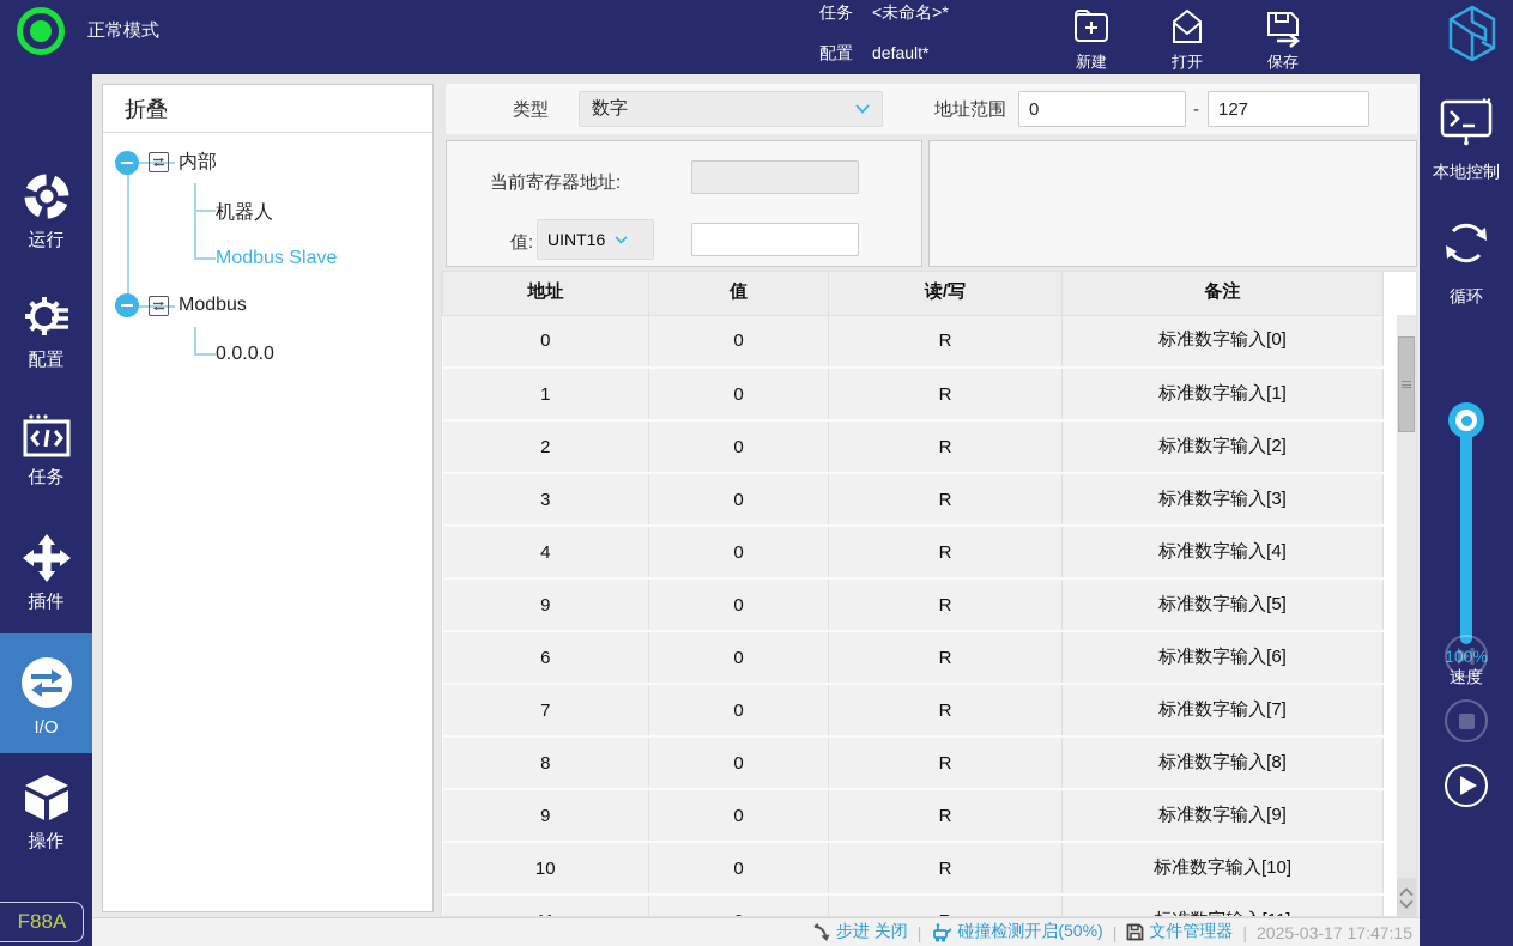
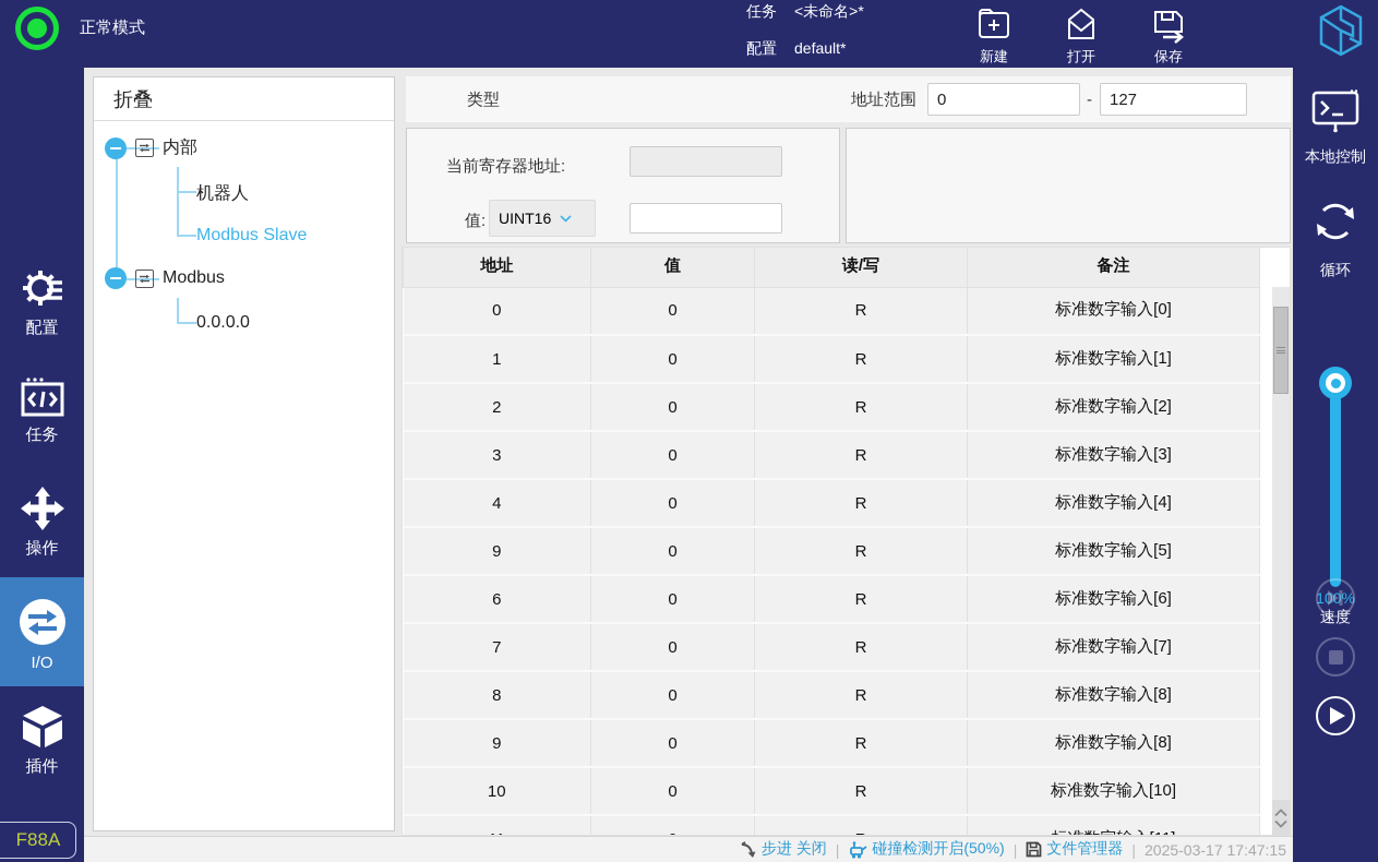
  正常模式
  任务
  <未命名>*
  配置
  default*
  新建
  打开
  保存
- 运行
  配置
  任务
- 插件
+ 操作
  I/O
- 操作
+ 插件
  F88A
  折叠
  内部
  机器人
  Modbus Slave
  Modbus
  0.0.0.0
  类型
- 数字
  地址范围
  0
  -
  127
  当前寄存器地址:
  值:
  UINT16
  地址	值	读/写	备注
  0	0	R	标准数字输入[0]
  1	0	R	标准数字输入[1]
  2	0	R	标准数字输入[2]
  3	0	R	标准数字输入[3]
  4	0	R	标准数字输入[4]
  9	0	R	标准数字输入[5]
  6	0	R	标准数字输入[6]
  7	0	R	标准数字输入[7]
  8	0	R	标准数字输入[8]
- 9	0	R	标准数字输入[9]
+ 9	0	R	标准数字输入[8]
  10	0	R	标准数字输入[10]
  本地控制
  循环
  100%
  速度
  步进 关闭
  |
  碰撞检测开启(50%)
  |
  文件管理器
  |
  2025-03-17 17:47:15
